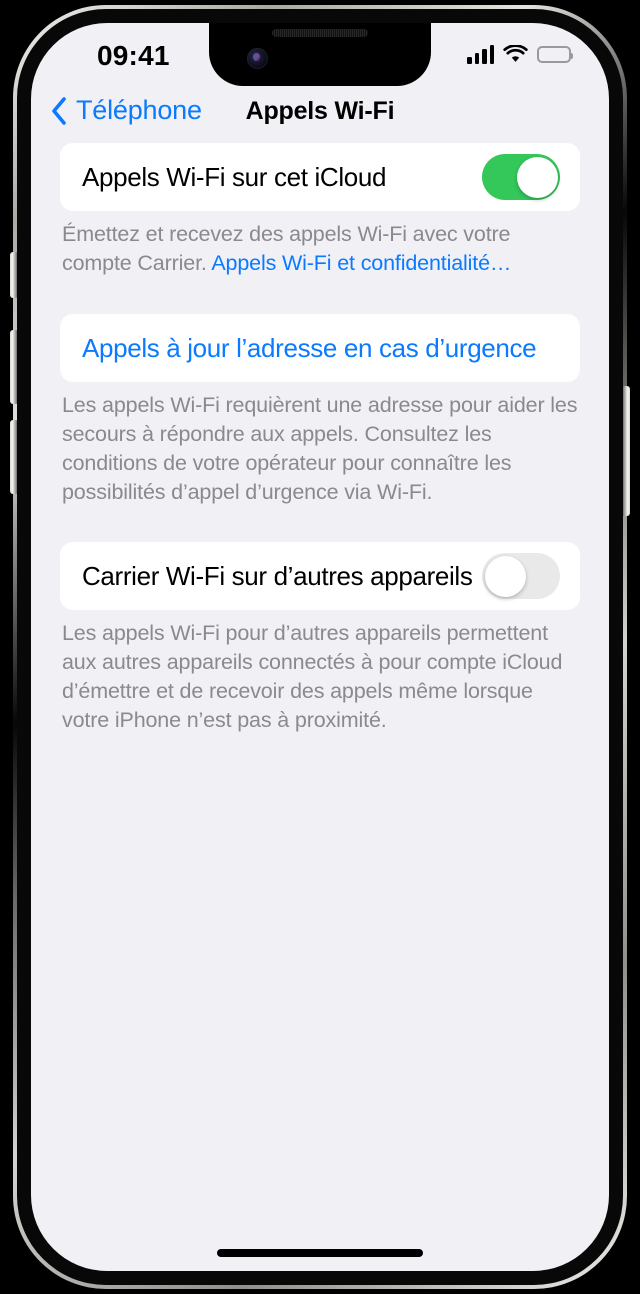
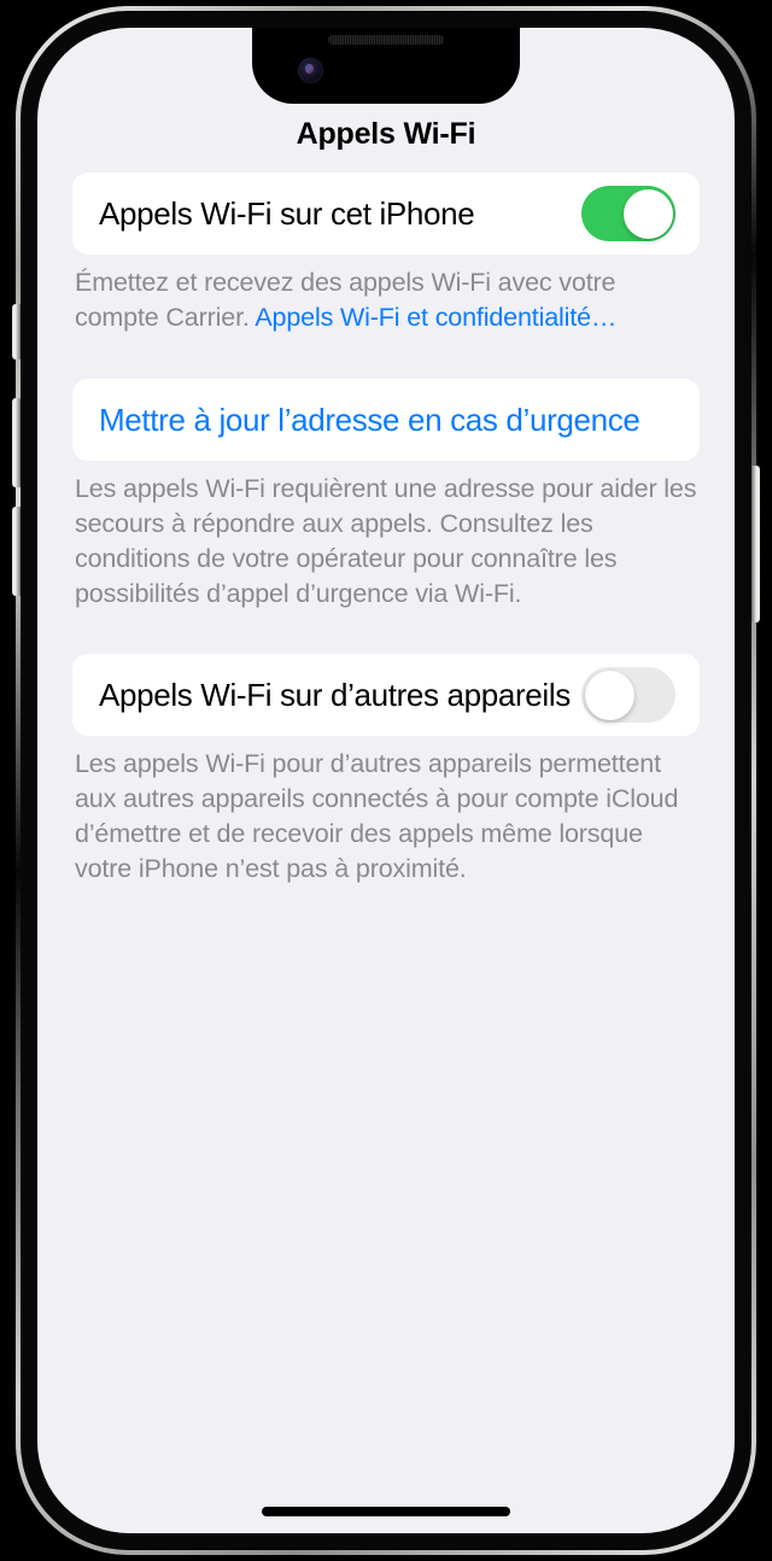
- 09:41
- Téléphone
  Appels Wi-Fi
- Appels Wi-Fi sur cet iCloud
+ Appels Wi-Fi sur cet iPhone
  Émettez et recevez des appels Wi-Fi avec votre compte Carrier. Appels Wi-Fi et confidentialité…
- Appels à jour l’adresse en cas d’urgence
+ Mettre à jour l’adresse en cas d’urgence
  Les appels Wi-Fi requièrent une adresse pour aider les secours à répondre aux appels. Consultez les conditions de votre opérateur pour connaître les possibilités d’appel d’urgence via Wi-Fi.
- Carrier Wi-Fi sur d’autres appareils
+ Appels Wi-Fi sur d’autres appareils
  Les appels Wi-Fi pour d’autres appareils permettent aux autres appareils connectés à pour compte iCloud d’émettre et de recevoir des appels même lorsque votre iPhone n’est pas à proximité.
